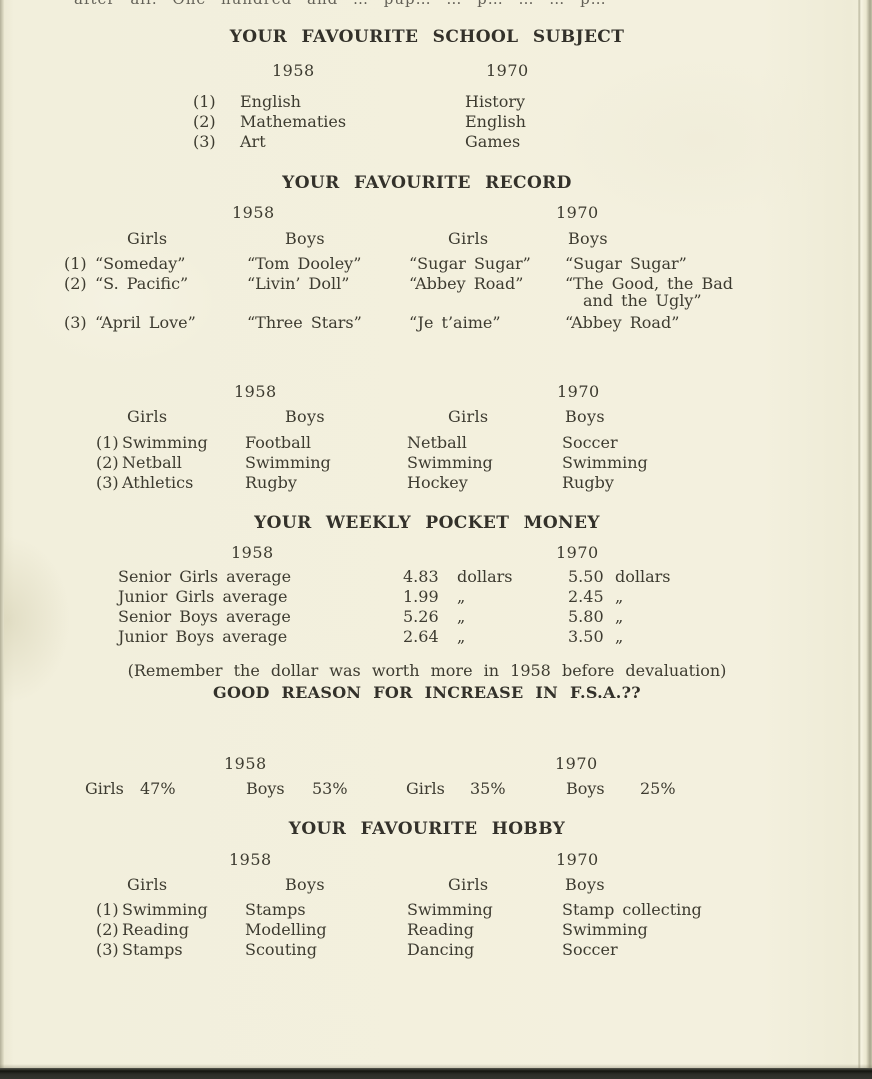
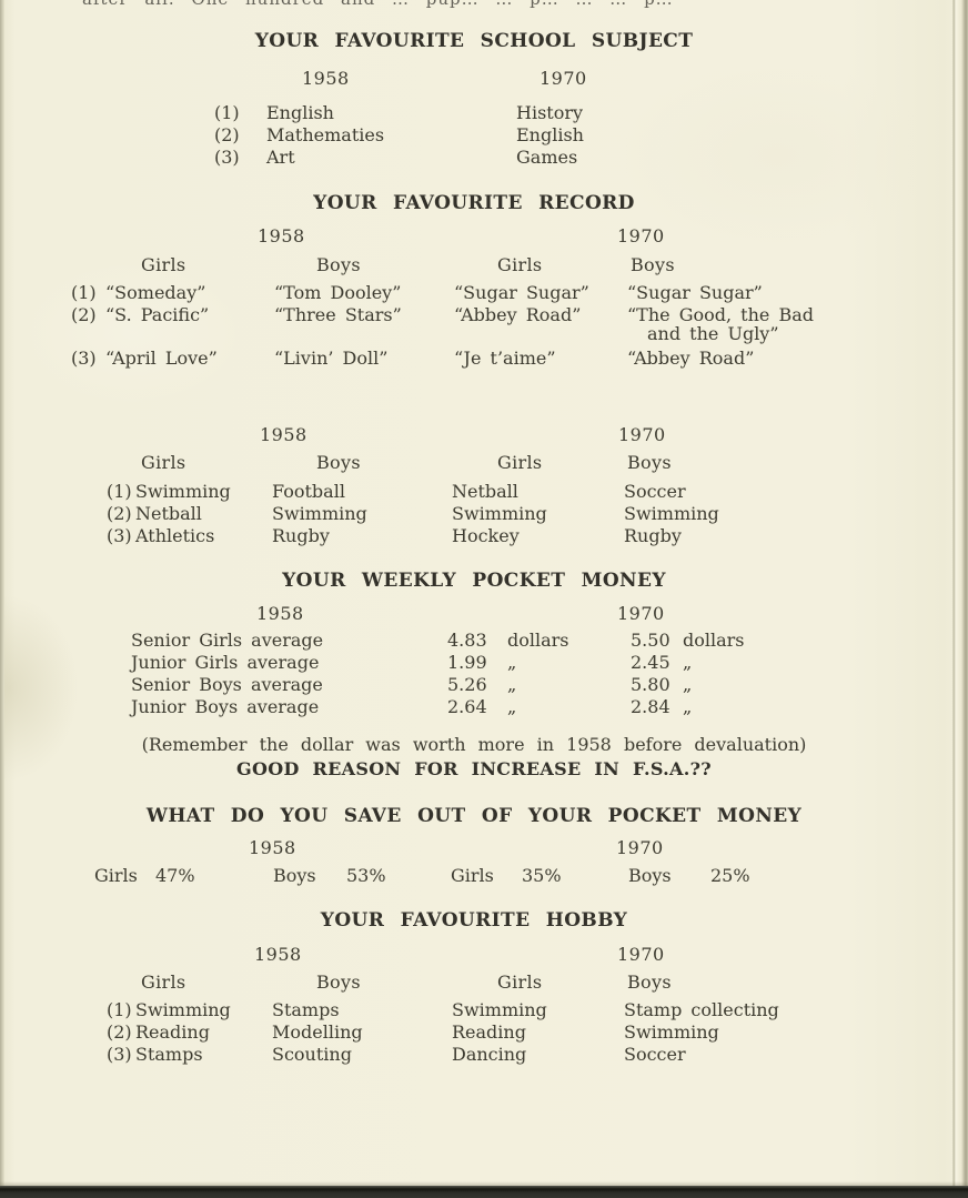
  YOUR FAVOURITE SCHOOL SUBJECT
  1958
  1970
  (1)
  English
  History
  (2)
  Mathematies
  English
  (3)
  Art
  Games
  YOUR FAVOURITE RECORD
  1958
  1970
  Girls
  Boys
  Girls
  Boys
  (1)
  “Someday”
  “Tom Dooley”
  “Sugar Sugar”
  “Sugar Sugar”
  (2)
  “S. Pacific”
- “Livin’ Doll”
+ “Three Stars”
  “Abbey Road”
  “The Good, the Bad
  and the Ugly”
  (3)
  “April Love”
- “Three Stars”
+ “Livin’ Doll”
  “Je t’aime”
  “Abbey Road”
  1958
  1970
  Girls
  Boys
  Girls
  Boys
  (1)
  Swimming
  Football
  Netball
  Soccer
  (2)
  Netball
  Swimming
  Swimming
  Swimming
  (3)
  Athletics
  Rugby
  Hockey
  Rugby
  YOUR WEEKLY POCKET MONEY
  1958
  1970
  Senior Girls average
  4.83
  dollars
  5.50
  dollars
  Junior Girls average
  1.99
  „
  2.45
  „
  Senior Boys average
  5.26
  „
  5.80
  „
  Junior Boys average
  2.64
  „
- 3.50
+ 2.84
  „
  (Remember the dollar was worth more in 1958 before devaluation)
  GOOD REASON FOR INCREASE IN F.S.A.??
+ WHAT DO YOU SAVE OUT OF YOUR POCKET MONEY
  1958
  1970
  Girls
  47%
  Boys
  53%
  Girls
  35%
  Boys
  25%
  YOUR FAVOURITE HOBBY
  1958
  1970
  Girls
  Boys
  Girls
  Boys
  (1)
  Swimming
  Stamps
  Swimming
  Stamp collecting
  (2)
  Reading
  Modelling
  Reading
  Swimming
  (3)
  Stamps
  Scouting
  Dancing
  Soccer
